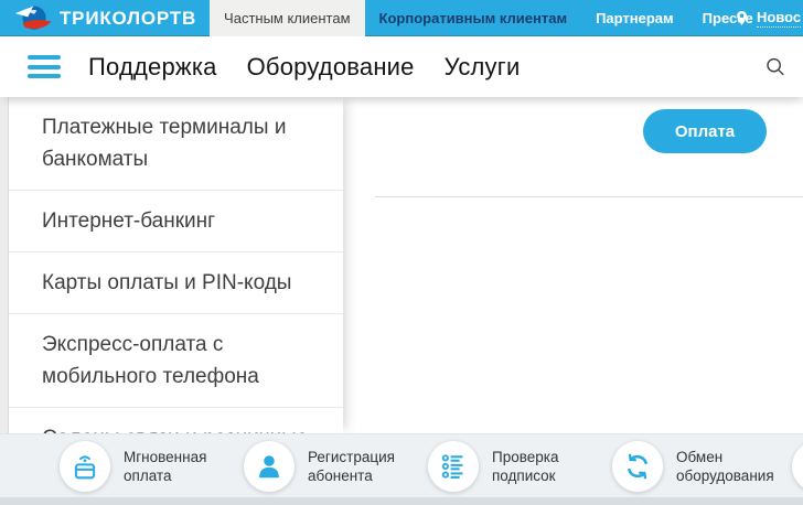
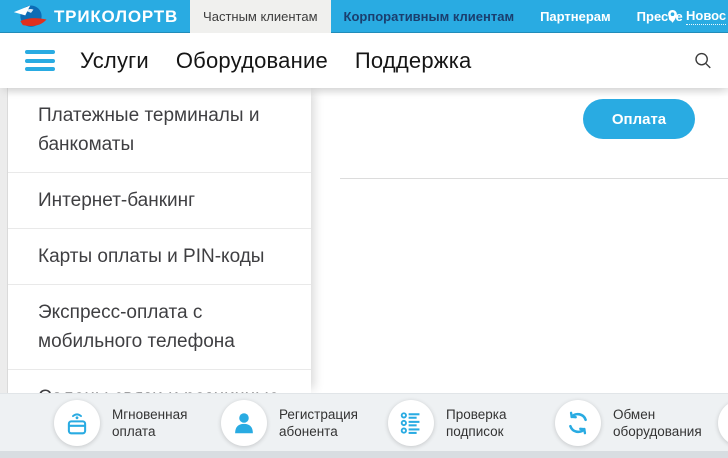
  ТРИКОЛОРТВ
  Частным клиентам
  Корпоративным клиентам
  Партнерам
  Пресе
  Новос
- Поддержка
+ Услуги
  Оборудование
- Услуги
+ Поддержка
  Платежные терминалы и банкоматы
  Интернет-банкинг
  Карты оплаты и PIN-коды
  Экспресс-оплата с мобильного телефона
  Оплата
  Мгновенная оплата
  Регистрация абонента
  Проверка подписок
  Обмен оборудования
